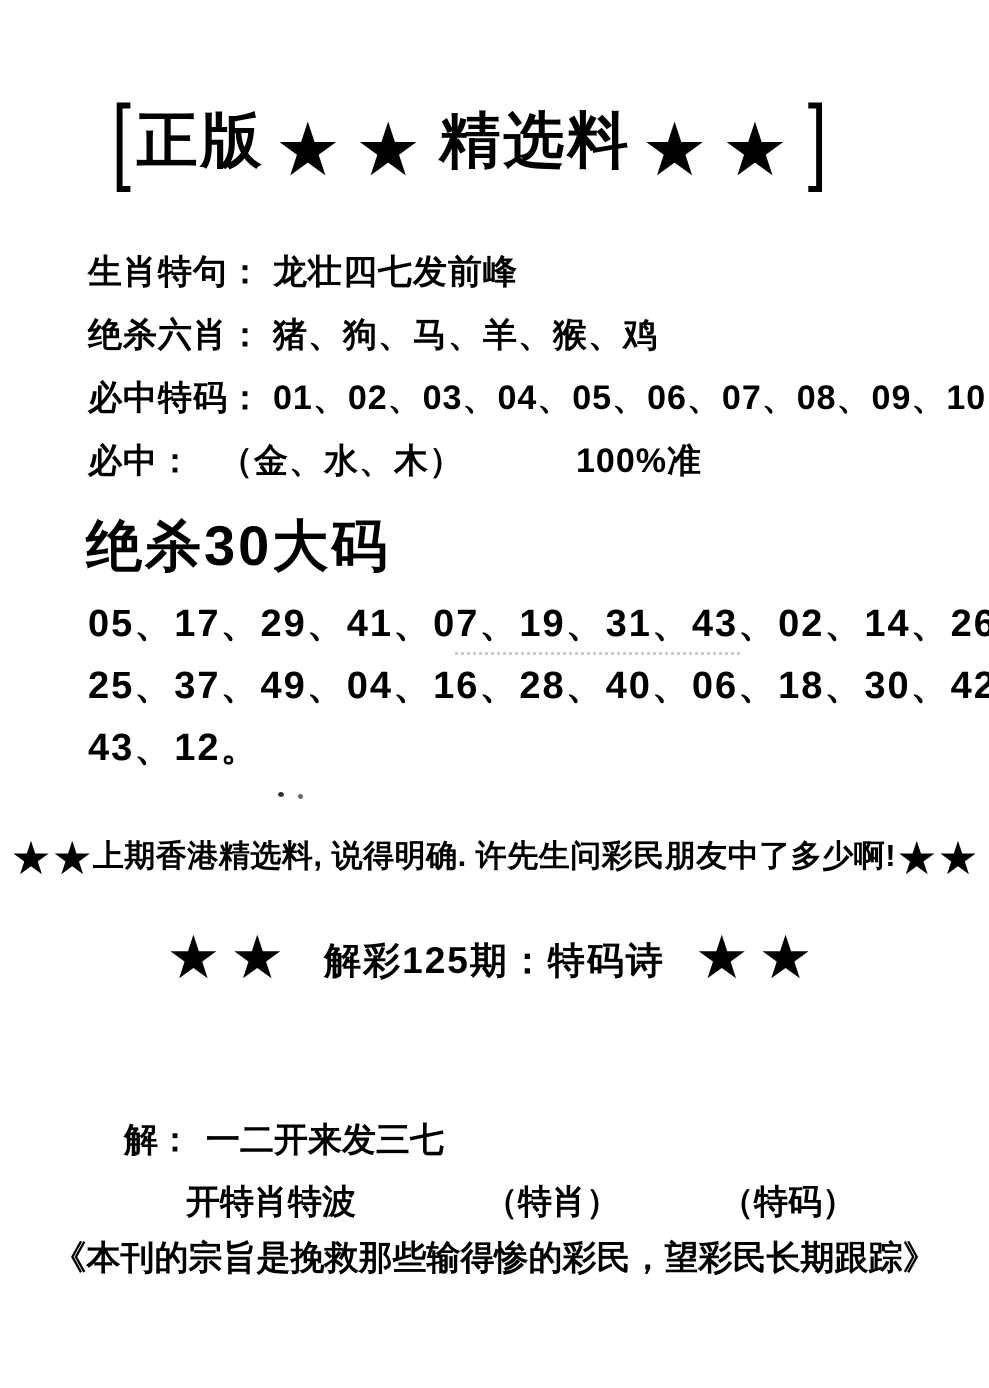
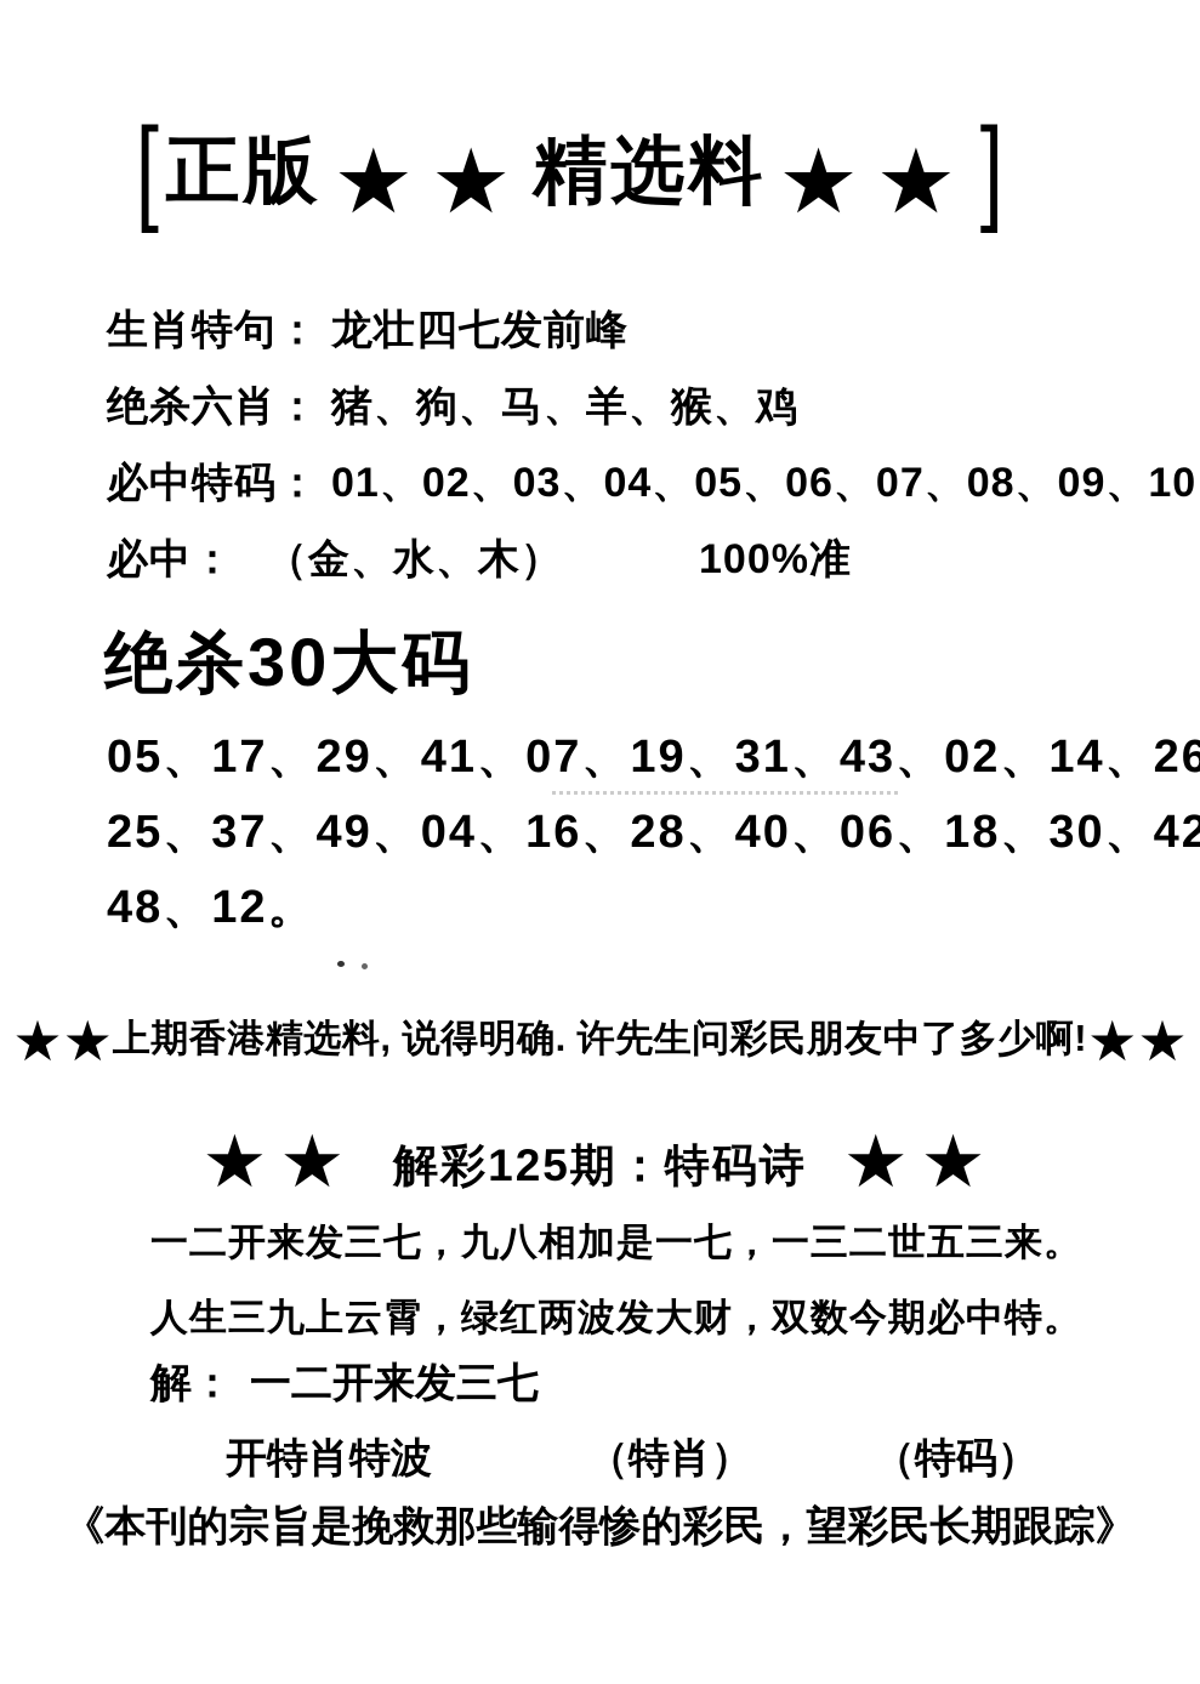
  [
  正版
  ★★
  精选料
  ★★
  ]
  生肖特句： 龙壮四七发前峰
  绝杀六肖： 猪、狗、马、羊、猴、鸡
  必中特码： 01、02、03、04、05、06、07、08、09、10
  必中： （金、水、木） 100%准
  绝杀30大码
  05、17、29、41、07、19、31、43、02、14、26
  25、37、49、04、16、28、40、06、18、30、42
- 43、12。
+ 48、12。
  ★★上期香港精选料, 说得明确. 许先生问彩民朋友中了多少啊!★★
  ★★
  解彩125期：特码诗
  ★★
+ 一二开来发三七，九八相加是一七，一三二世五三来。
+ 人生三九上云霄，绿红两波发大财，双数今期必中特。
  解： 一二开来发三七
  开特肖特波 （特肖） （特码）
  《本刊的宗旨是挽救那些输得惨的彩民，望彩民长期跟踪》
